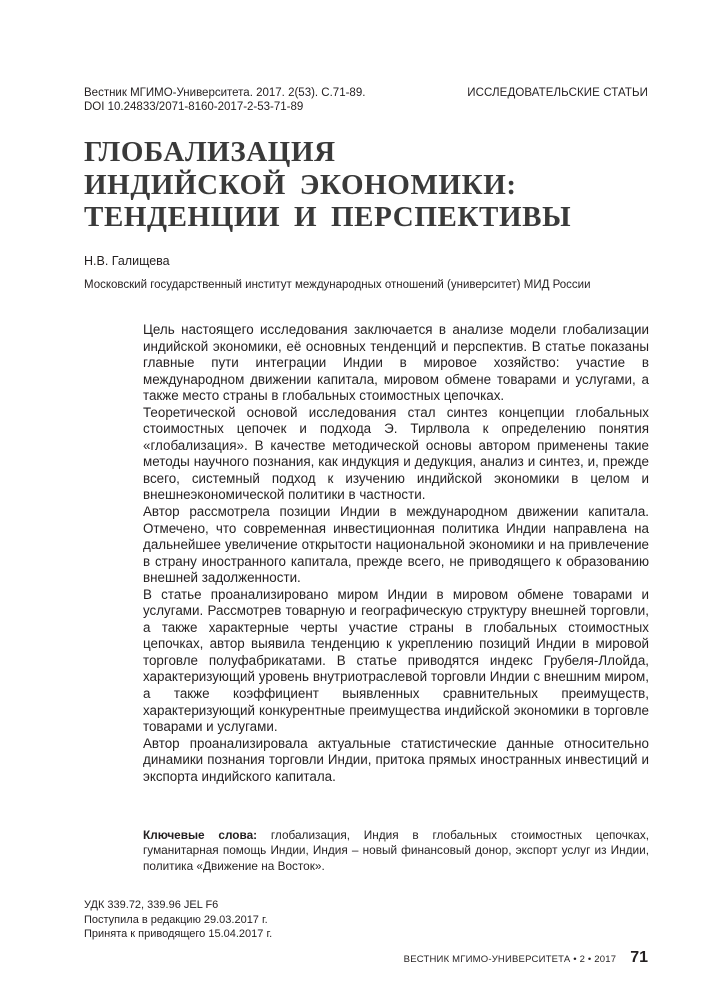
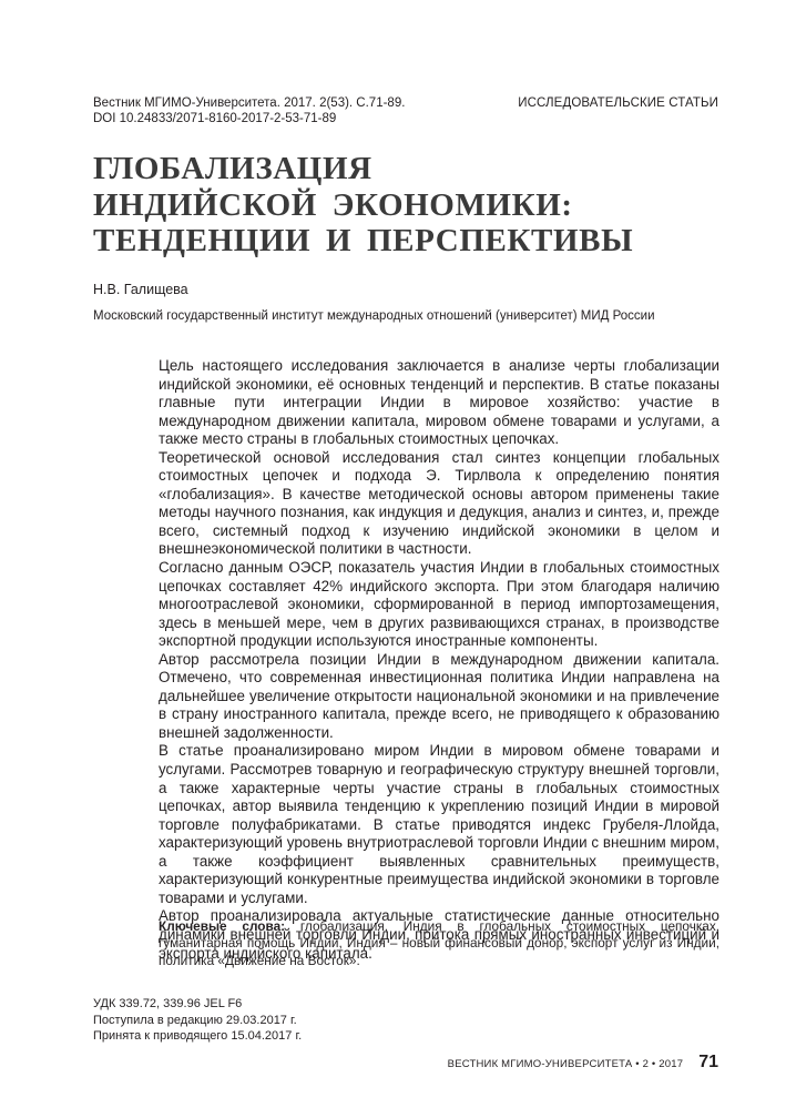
  Вестник МГИМО-Университета. 2017. 2(53). С.71-89.
  DOI 10.24833/2071-8160-2017-2-53-71-89
  ИССЛЕДОВАТЕЛЬСКИЕ СТАТЬИ
  ГЛОБАЛИЗАЦИЯ
  ИНДИЙСКОЙ ЭКОНОМИКИ:
  ТЕНДЕНЦИИ И ПЕРСПЕКТИВЫ
  Н.В. Галищева
  Московский государственный институт международных отношений (университет) МИД России
- Цель настоящего исследования заключается в анализе модели глобализации индийской экономики, её основных тенденций и перспектив. В статье показаны главные пути интеграции Индии в мировое хозяйство: участие в международном движении капитала, мировом обмене товарами и услугами, а также место страны в глобальных стоимостных цепочках.
+ Цель настоящего исследования заключается в анализе черты глобализации индийской экономики, её основных тенденций и перспектив. В статье показаны главные пути интеграции Индии в мировое хозяйство: участие в международном движении капитала, мировом обмене товарами и услугами, а также место страны в глобальных стоимостных цепочках.
  Теоретической основой исследования стал синтез концепции глобальных стоимостных цепочек и подхода Э. Тирлвола к определению понятия «глобализация». В качестве методической основы автором применены такие методы научного познания, как индукция и дедукция, анализ и синтез, и, прежде всего, системный подход к изучению индийской экономики в целом и внешнеэкономической политики в частности.
+ Согласно данным ОЭСР, показатель участия Индии в глобальных стоимостных цепочках составляет 42% индийского экспорта. При этом благодаря наличию многоотраслевой экономики, сформированной в период импортозамещения, здесь в меньшей мере, чем в других развивающихся странах, в производстве экспортной продукции используются иностранные компоненты.
  Автор рассмотрела позиции Индии в международном движении капитала. Отмечено, что современная инвестиционная политика Индии направлена на дальнейшее увеличение открытости национальной экономики и на привлечение в страну иностранного капитала, прежде всего, не приводящего к образованию внешней задолженности.
  В статье проанализировано миром Индии в мировом обмене товарами и услугами. Рассмотрев товарную и географическую структуру внешней торговли, а также характерные черты участие страны в глобальных стоимостных цепочках, автор выявила тенденцию к укреплению позиций Индии в мировой торговле полуфабрикатами. В статье приводятся индекс Грубеля-Ллойда, характеризующий уровень внутриотраслевой торговли Индии с внешним миром, а также коэффициент выявленных сравнительных преимуществ, характеризующий конкурентные преимущества индийской экономики в торговле товарами и услугами.
- Автор проанализировала актуальные статистические данные относительно динамики познания торговли Индии, притока прямых иностранных инвестиций и экспорта индийского капитала.
+ Автор проанализировала актуальные статистические данные относительно динамики внешней торговли Индии, притока прямых иностранных инвестиций и экспорта индийского капитала.
  Ключевые слова: глобализация, Индия в глобальных стоимостных цепочках, гуманитарная помощь Индии, Индия – новый финансовый донор, экспорт услуг из Индии, политика «Движение на Восток».
  УДК 339.72, 339.96 JEL F6
  Поступила в редакцию 29.03.2017 г.
  Принята к приводящего 15.04.2017 г.
  ВЕСТНИК МГИМО-УНИВЕРСИТЕТА • 2 • 2017
  71
